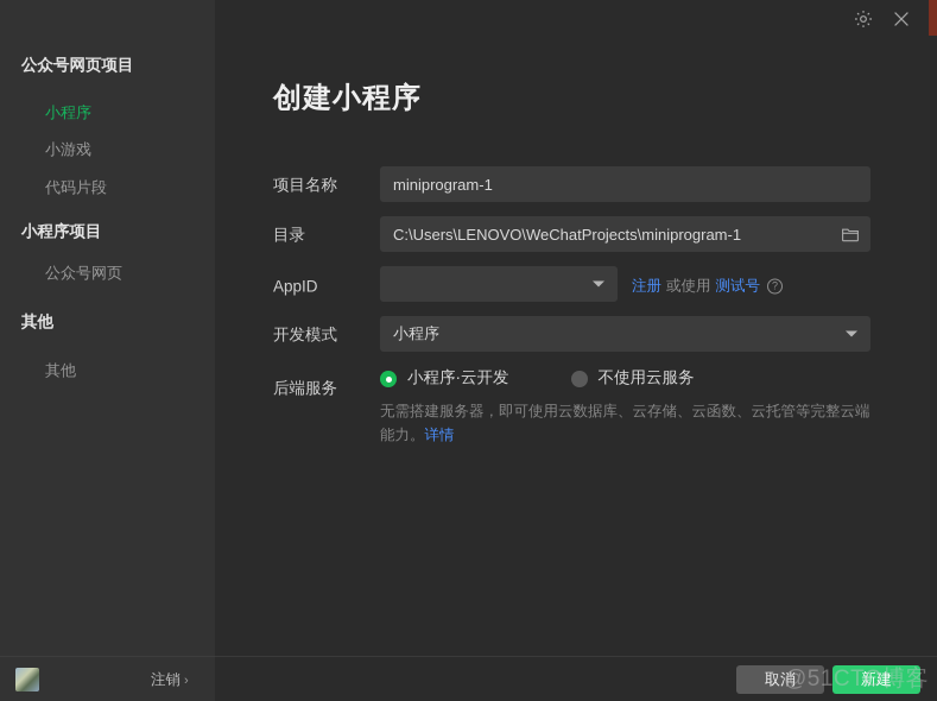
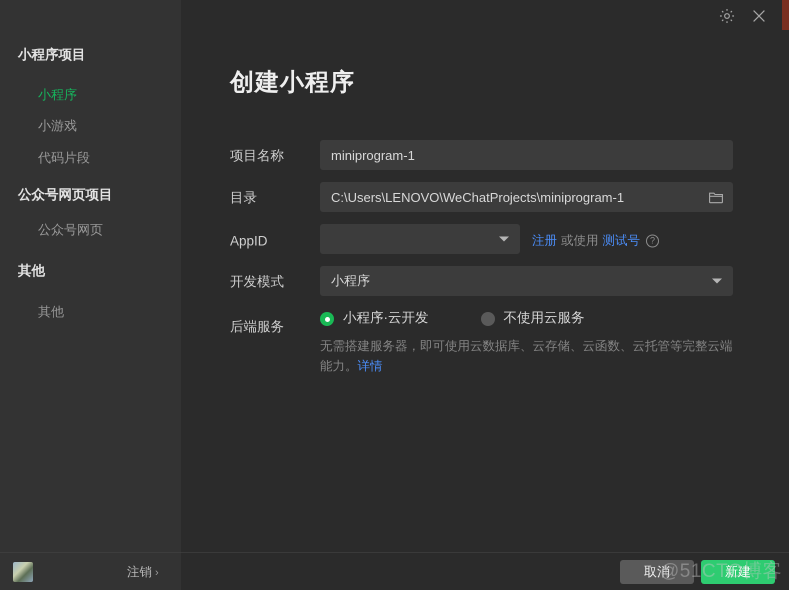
- 公众号网页项目
+ 小程序项目
  小程序
  小游戏
  代码片段
- 小程序项目
+ 公众号网页项目
  公众号网页
  其他
  其他
  创建小程序
  项目名称
  miniprogram-1
  目录
  C:\Users\LENOVO\WeChatProjects\miniprogram-1
  AppID
  注册
  或使用
  测试号
  ?
  开发模式
  小程序
  后端服务
  小程序·云开发
  不使用云服务
  无需搭建服务器，即可使用云数据库、云存储、云函数、云托管等完整云端能力。详情
  注销 ›
  取消
  新建
  @51CTO博客
